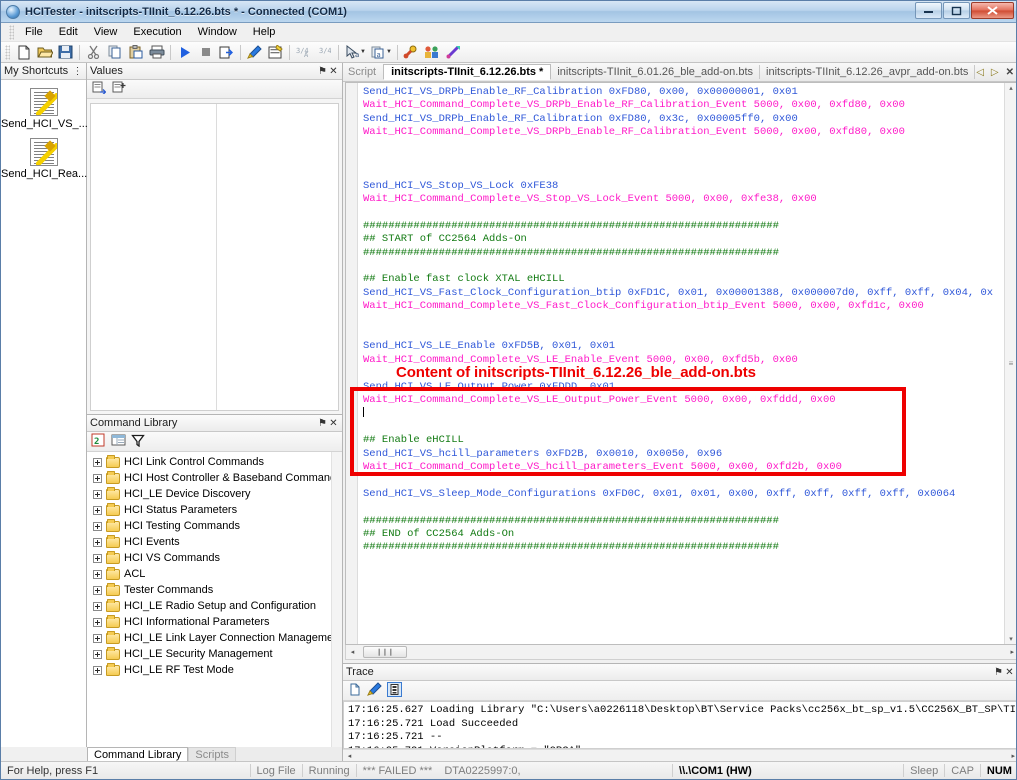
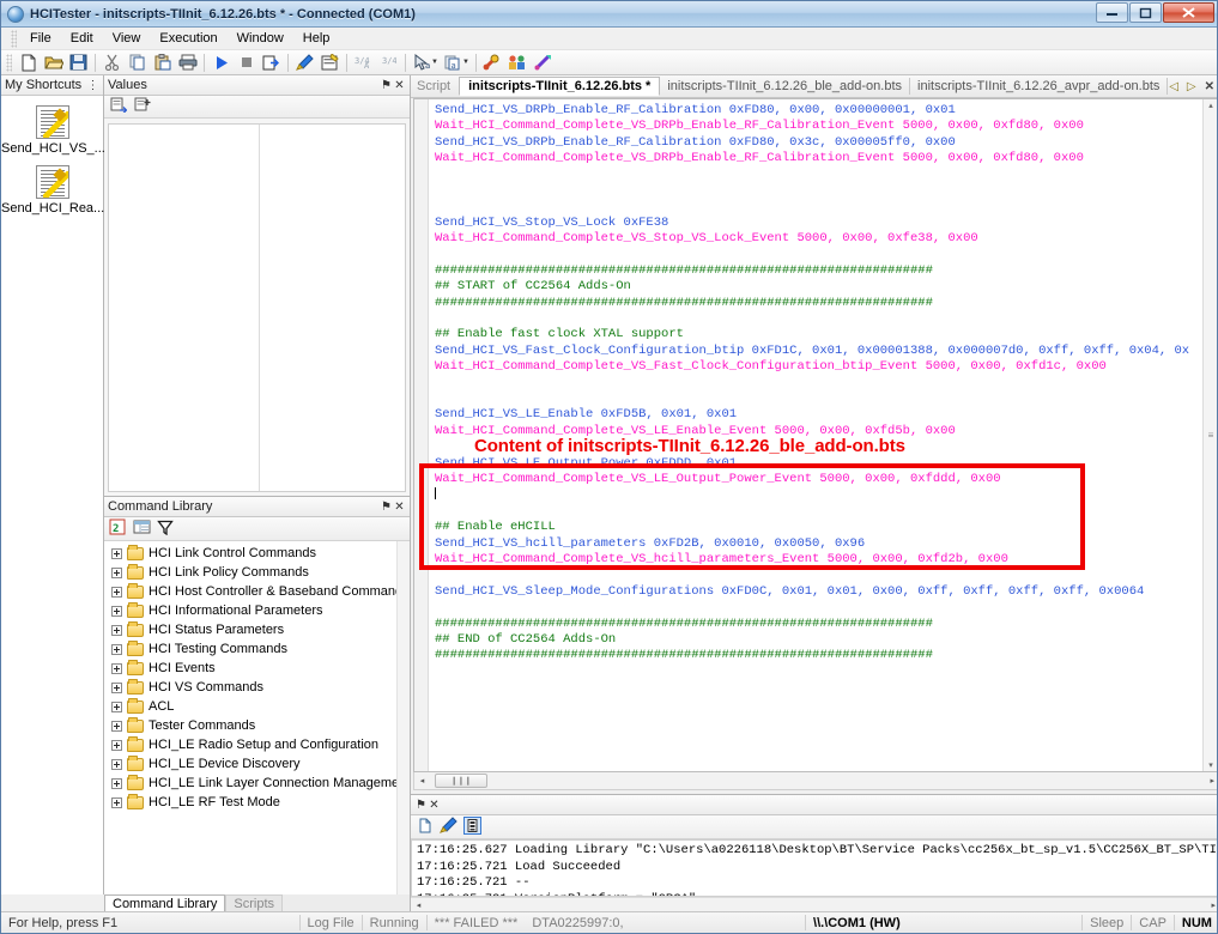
  HCITester - initscripts-TIInit_6.12.26.bts * - Connected (COM1)
  File
  Edit
  View
  Execution
  Window
  Help
  3/4
  A
  3/4
  a
  a
  My Shortcuts
  ⋮
  Send_HCI_VS_..
  Send_HCI_Rea...
  Values
  ⚑
  ✕
  Command Library
  ⚑
  ✕
  2
  HCI Link Control Commands
+ HCI Link Policy Commands
  HCI Host Controller & Baseband Comman
- HCI_LE Device Discovery
+ HCI Informational Parameters
  HCI Status Parameters
  HCI Testing Commands
  HCI Events
  HCI VS Commands
  ACL
  Tester Commands
  HCI_LE Radio Setup and Configuration
- HCI Informational Parameters
+ HCI_LE Device Discovery
  HCI_LE Link Layer Connection Managem
- HCI_LE Security Management
  HCI_LE RF Test Mode
  Command Library
  Scripts
  Script
  initscripts-TIInit_6.12.26.bts *
- initscripts-TIInit_6.01.26_ble_add-on.bts
+ initscripts-TIInit_6.12.26_ble_add-on.bts
  initscripts-TIInit_6.12.26_avpr_add-on.bts
  ◁
  ▷
  ✕
  Send_HCI_VS_DRPb_Enable_RF_Calibration 0xFD80, 0x00, 0x00000001, 0x01
  Wait_HCI_Command_Complete_VS_DRPb_Enable_RF_Calibration_Event 5000, 0x00, 0xfd80, 0x00
  Send_HCI_VS_DRPb_Enable_RF_Calibration 0xFD80, 0x3c, 0x00005ff0, 0x00
  Wait_HCI_Command_Complete_VS_DRPb_Enable_RF_Calibration_Event 5000, 0x00, 0xfd80, 0x00
  Send_HCI_VS_Stop_VS_Lock 0xFE38
  Wait_HCI_Command_Complete_VS_Stop_VS_Lock_Event 5000, 0x00, 0xfe38, 0x00
  ##################################################################
  ## START of CC2564 Adds-On
  ##################################################################
- ## Enable fast clock XTAL eHCILL
+ ## Enable fast clock XTAL support
  Send_HCI_VS_Fast_Clock_Configuration_btip 0xFD1C, 0x01, 0x00001388, 0x000007d0, 0xff, 0xff, 0x04, 0x
  Wait_HCI_Command_Complete_VS_Fast_Clock_Configuration_btip_Event 5000, 0x00, 0xfd1c, 0x00
  Send_HCI_VS_LE_Enable 0xFD5B, 0x01, 0x01
  Wait_HCI_Command_Complete_VS_LE_Enable_Event 5000, 0x00, 0xfd5b, 0x00
  Send_HCI_VS_LE_Output_Power 0xFDDD, 0x01
  Wait_HCI_Command_Complete_VS_LE_Output_Power_Event 5000, 0x00, 0xfddd, 0x00
  ## Enable eHCILL
  Send_HCI_VS_hcill_parameters 0xFD2B, 0x0010, 0x0050, 0x96
  Wait_HCI_Command_Complete_VS_hcill_parameters_Event 5000, 0x00, 0xfd2b, 0x00
  Send_HCI_VS_Sleep_Mode_Configurations 0xFD0C, 0x01, 0x01, 0x00, 0xff, 0xff, 0xff, 0xff, 0x0064
  ##################################################################
  ## END of CC2564 Adds-On
  ##################################################################
  ≡
  Content of initscripts-TIInit_6.12.26_ble_add-on.bts
- Trace
  ⚑
  ✕
  17:16:25.627 Loading Library "C:\Users\a0226118\Desktop\BT\Service Packs\cc256x_bt_sp_v1.5\CC256X_BT_SP\TI
  17:16:25.721 Load Succeeded
  17:16:25.721 --
  For Help, press F1
  Log File
  Running
  *** FAILED ***
  DTA0225997:0,
  \\.\COM1 (HW)
  Sleep
  CAP
  NUM
